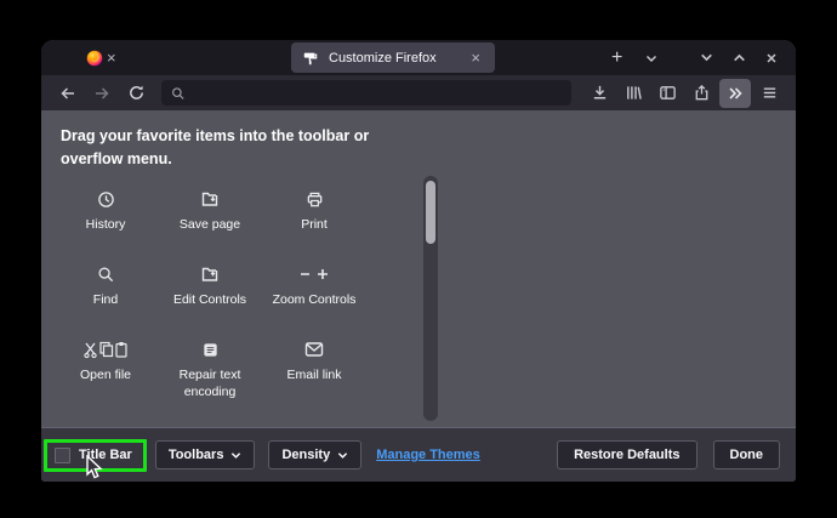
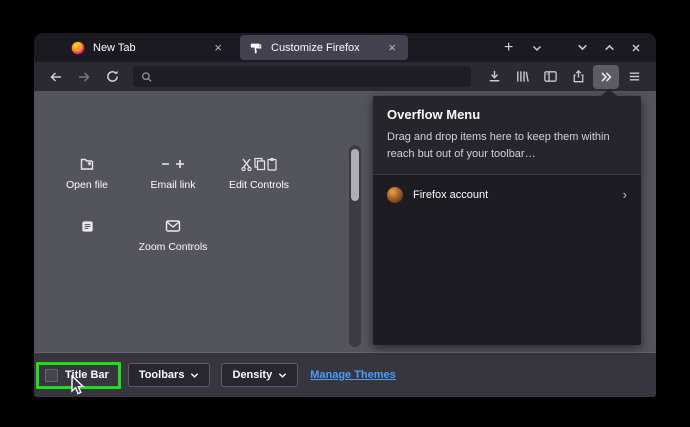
+ New Tab
  ×
  Customize Firefox
  ×
  +
- Drag your favorite items into the toolbar or overflow menu.
- History
- Save page
- Print
- Find
- Edit Controls
+ Open file
- Zoom Controls
+ Email link
- Open file
+ Edit Controls
- Repair text encoding
- Email link
+ Zoom Controls
+ Overflow Menu
+ Drag and drop items here to keep them within reach but out of your toolbar…
+ Firefox account
+ ›
  Title Bar
  Toolbars
  Density
  Manage Themes
- Restore Defaults
- Done
